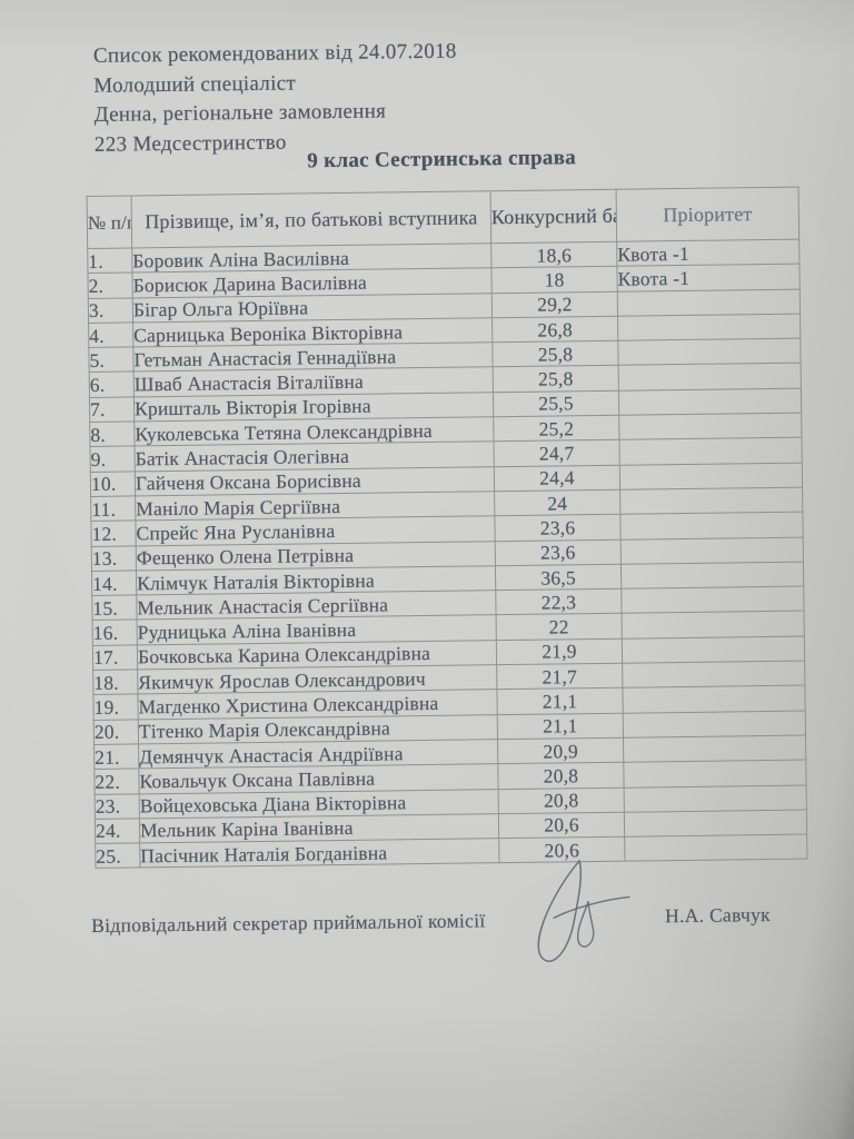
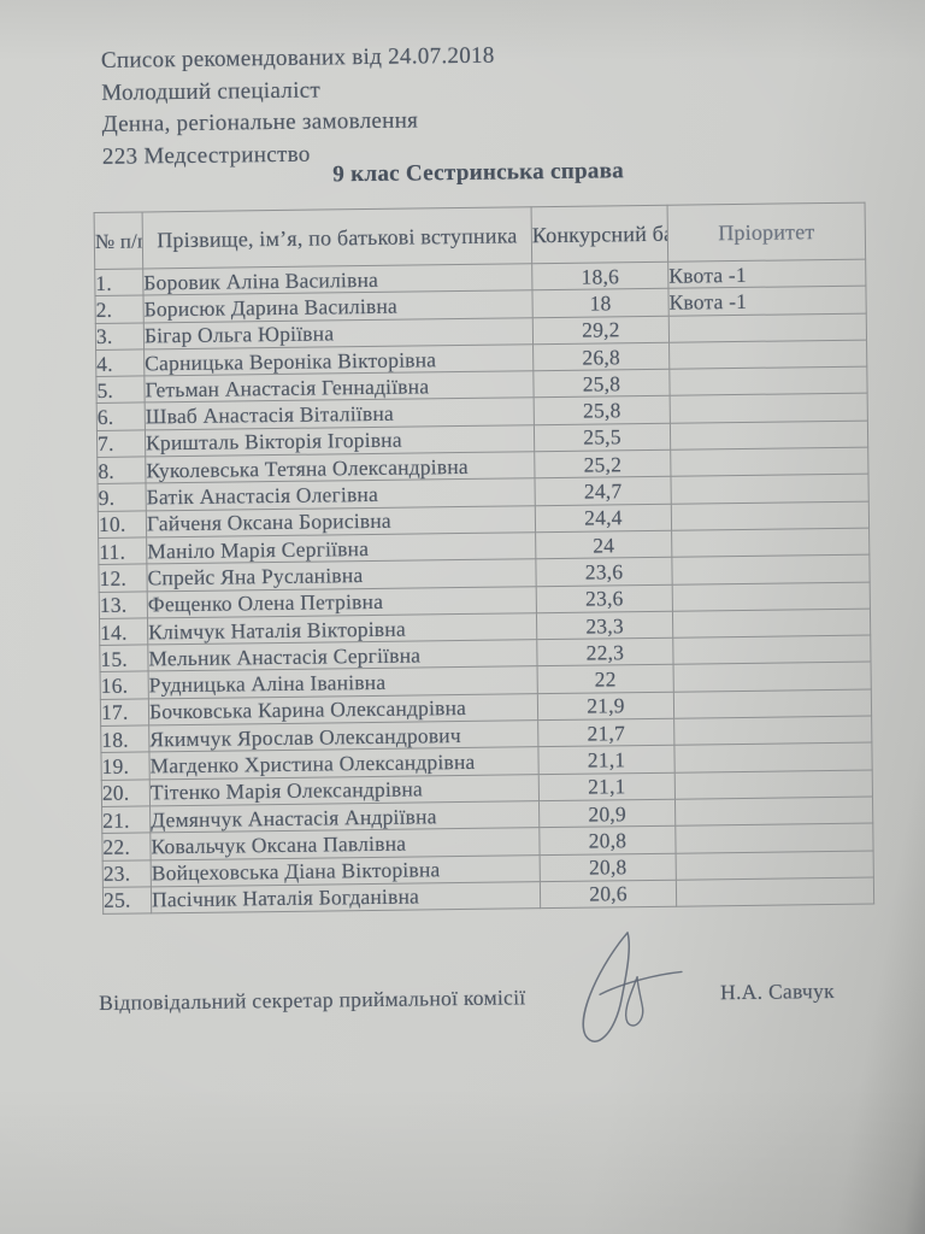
  Список рекомендованих від 24.07.2018
  Молодший спеціаліст
  Денна, регіональне замовлення
  223 Медсестринство
  9 клас Сестринська справа
  № п/	Прізвище, ім’я, по батькові вступника	Конкурсний б	Пріоритет
  1.	Боровик Аліна Василівна	18,6	Квота -1
  2.	Борисюк Дарина Василівна	18	Квота -1
  3.	Бігар Ольга Юріївна	29,2
  4.	Сарницька Вероніка Вікторівна	26,8
  5.	Гетьман Анастасія Геннадіївна	25,8
  6.	Шваб Анастасія Віталіївна	25,8
  7.	Кришталь Вікторія Ігорівна	25,5
  8.	Куколевська Тетяна Олександрівна	25,2
  9.	Батік Анастасія Олегівна	24,7
  10.	Гайченя Оксана Борисівна	24,4
  11.	Маніло Марія Сергіївна	24
  12.	Спрейс Яна Русланівна	23,6
  13.	Фещенко Олена Петрівна	23,6
- 14.	Клімчук Наталія Вікторівна	36,5
+ 14.	Клімчук Наталія Вікторівна	23,3
  15.	Мельник Анастасія Сергіївна	22,3
  16.	Рудницька Аліна Іванівна	22
  17.	Бочковська Карина Олександрівна	21,9
  18.	Якимчук Ярослав Олександрович	21,7
  19.	Магденко Христина Олександрівна	21,1
  20.	Тітенко Марія Олександрівна	21,1
  21.	Демянчук Анастасія Андріївна	20,9
  22.	Ковальчук Оксана Павлівна	20,8
  23.	Войцеховська Діана Вікторівна	20,8
- 24.	Мельник Каріна Іванівна	20,6
  25.	Пасічник Наталія Богданівна	20,6
  Відповідальний секретар приймальної комісії
  Н.А. Савчук
